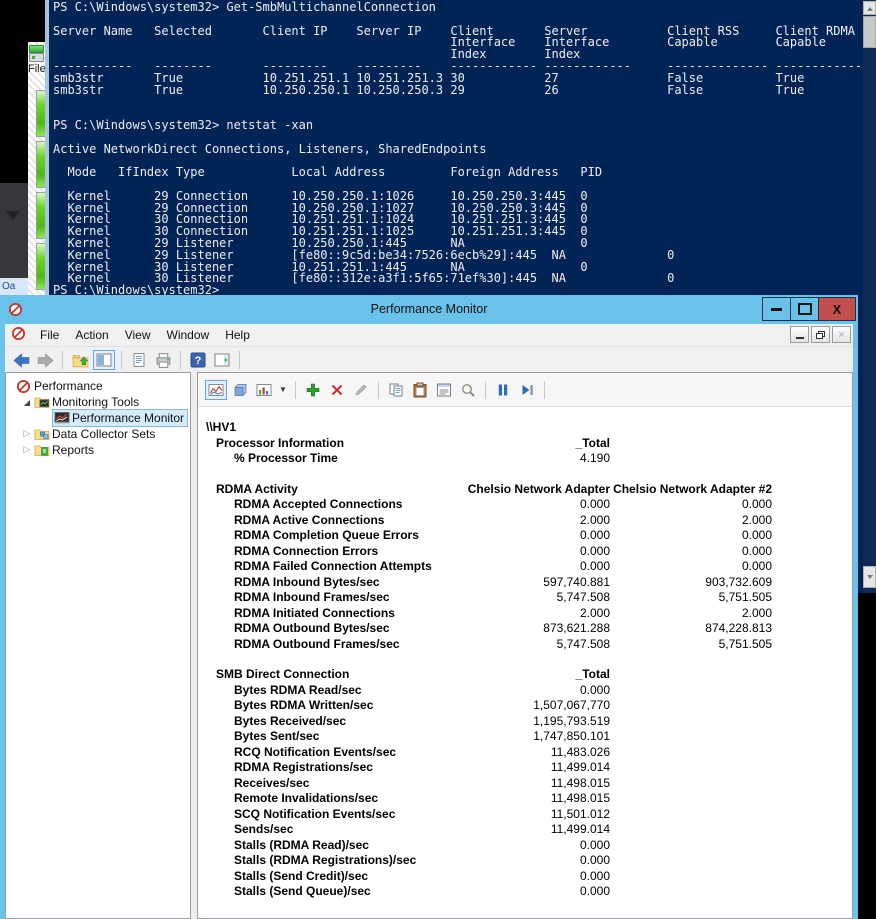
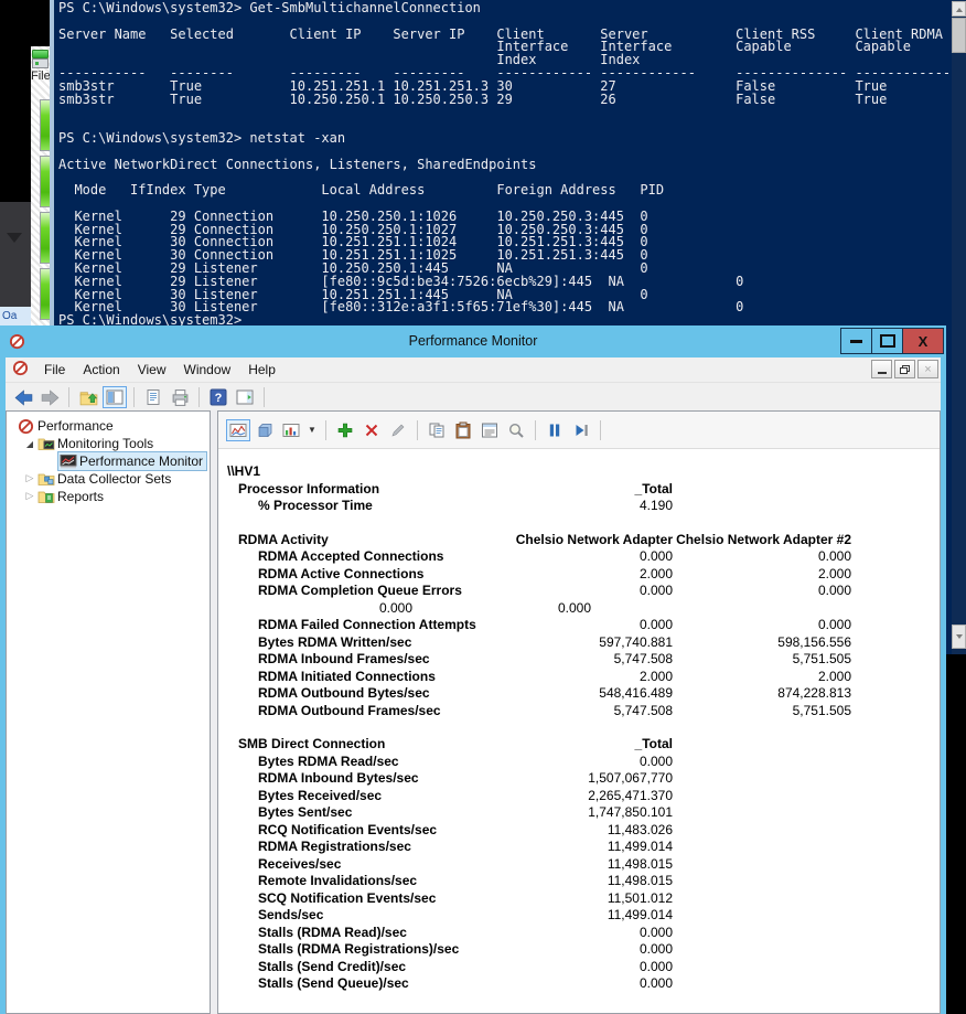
  Oa
  File
  PS C:\Windows\system32> Get-SmbMultichannelConnection
  Server Name Selected Client IP Server IP Client Server Client RSS Client RDMA
  Interface Interface Capable Capable
  Index Index
  ----------- -------- --------- --------- ------------ ------------ -------------- ------------
  smb3str True 10.251.251.1 10.251.251.3 30 27 False True
  smb3str True 10.250.250.1 10.250.250.3 29 26 False True
  PS C:\Windows\system32> netstat -xan
  Active NetworkDirect Connections, Listeners, SharedEndpoints
  Mode IfIndex Type Local Address Foreign Address PID
  Kernel 29 Connection 10.250.250.1:1026 10.250.250.3:445 0
  Kernel 29 Connection 10.250.250.1:1027 10.250.250.3:445 0
  Kernel 30 Connection 10.251.251.1:1024 10.251.251.3:445 0
  Kernel 30 Connection 10.251.251.1:1025 10.251.251.3:445 0
  Kernel 29 Listener 10.250.250.1:445 NA 0
  Kernel 29 Listener [fe80::9c5d:be34:7526:6ecb%29]:445 NA 0
  Kernel 30 Listener 10.251.251.1:445 NA 0
  Kernel 30 Listener [fe80::312e:a3f1:5f65:71ef%30]:445 NA 0
  PS C:\Windows\system32>
  Performance Monitor
  X
  File Action View Window Help
  ×
  ?
  Performance
  ◢
  Monitoring Tools
  Performance Monitor
  ▷
  Data Collector Sets
  ▷
  Reports
  ▼
  \\HV1
  Processor Information
  _Total
  % Processor Time
  4.190
  RDMA Activity
  Chelsio Network Adapter
  Chelsio Network Adapter #2
  RDMA Accepted Connections
  0.000
  0.000
  RDMA Active Connections
  2.000
  2.000
  RDMA Completion Queue Errors
  0.000
  0.000
- RDMA Connection Errors
  0.000
  0.000
  RDMA Failed Connection Attempts
  0.000
  0.000
- RDMA Inbound Bytes/sec
+ Bytes RDMA Written/sec
  597,740.881
- 903,732.609
+ 598,156.556
  RDMA Inbound Frames/sec
  5,747.508
  5,751.505
  RDMA Initiated Connections
  2.000
  2.000
  RDMA Outbound Bytes/sec
- 873,621.288
+ 548,416.489
  874,228.813
  RDMA Outbound Frames/sec
  5,747.508
  5,751.505
  SMB Direct Connection
  _Total
  Bytes RDMA Read/sec
  0.000
- Bytes RDMA Written/sec
+ RDMA Inbound Bytes/sec
  1,507,067,770
  Bytes Received/sec
- 1,195,793.519
+ 2,265,471.370
  Bytes Sent/sec
  1,747,850.101
  RCQ Notification Events/sec
  11,483.026
  RDMA Registrations/sec
  11,499.014
  Receives/sec
  11,498.015
  Remote Invalidations/sec
  11,498.015
  SCQ Notification Events/sec
  11,501.012
  Sends/sec
  11,499.014
  Stalls (RDMA Read)/sec
  0.000
  Stalls (RDMA Registrations)/sec
  0.000
  Stalls (Send Credit)/sec
  0.000
  Stalls (Send Queue)/sec
  0.000
